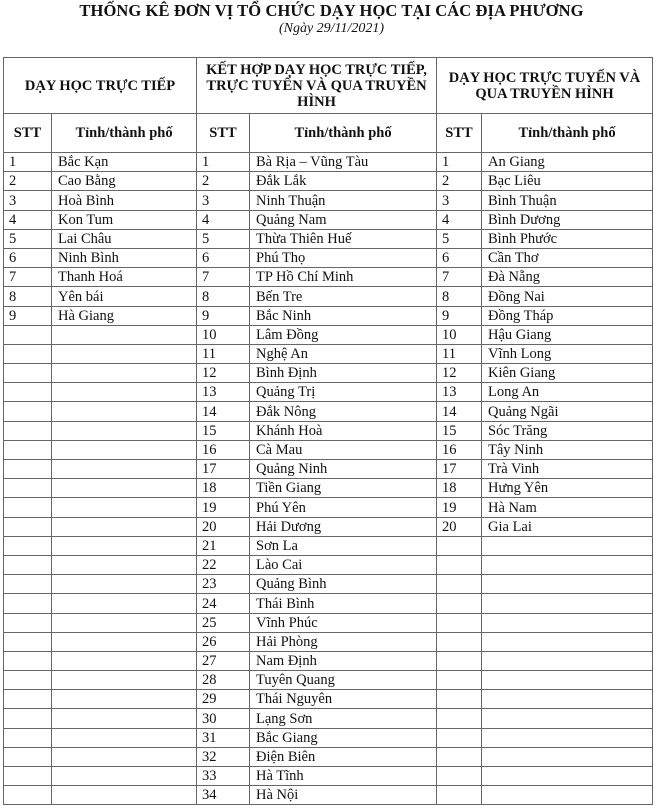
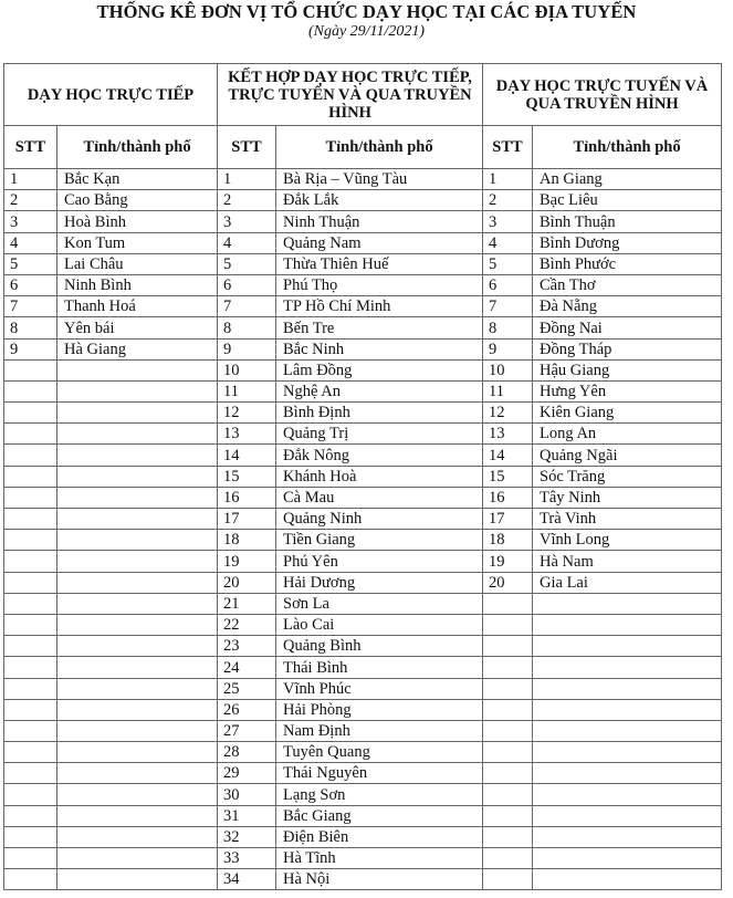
- THỐNG KÊ ĐƠN VỊ TỔ CHỨC DẠY HỌC TẠI CÁC ĐỊA PHƯƠNG
+ THỐNG KÊ ĐƠN VỊ TỔ CHỨC DẠY HỌC TẠI CÁC ĐỊA TUYẾN
  (Ngày 29/11/2021)
  DẠY HỌC TRỰC TIẾP	KẾT HỢP DẠY HỌC TRỰC TIẾP, TRỰC TUYẾN VÀ QUA TRUYỀN HÌNH	DẠY HỌC TRỰC TUYẾN VÀ QUA TRUYỀN HÌNH
  STT	Tỉnh/thành phố	STT	Tỉnh/thành phố	STT	Tỉnh/thành phố
  1	Bắc Kạn	1	Bà Rịa – Vũng Tàu	1	An Giang
  2	Cao Bằng	2	Đắk Lắk	2	Bạc Liêu
  3	Hoà Bình	3	Ninh Thuận	3	Bình Thuận
  4	Kon Tum	4	Quảng Nam	4	Bình Dương
  5	Lai Châu	5	Thừa Thiên Huế	5	Bình Phước
  6	Ninh Bình	6	Phú Thọ	6	Cần Thơ
  7	Thanh Hoá	7	TP Hồ Chí Minh	7	Đà Nẵng
  8	Yên bái	8	Bến Tre	8	Đồng Nai
  9	Hà Giang	9	Bắc Ninh	9	Đồng Tháp
  		10	Lâm Đồng	10	Hậu Giang
- 		11	Nghệ An	11	Vĩnh Long
+ 		11	Nghệ An	11	Hưng Yên
  		12	Bình Định	12	Kiên Giang
  		13	Quảng Trị	13	Long An
  		14	Đắk Nông	14	Quảng Ngãi
  		15	Khánh Hoà	15	Sóc Trăng
  		16	Cà Mau	16	Tây Ninh
  		17	Quảng Ninh	17	Trà Vinh
- 		18	Tiền Giang	18	Hưng Yên
+ 		18	Tiền Giang	18	Vĩnh Long
  		19	Phú Yên	19	Hà Nam
  		20	Hải Dương	20	Gia Lai
  		21	Sơn La
  		22	Lào Cai
  		23	Quảng Bình
  		24	Thái Bình
  		25	Vĩnh Phúc
  		26	Hải Phòng
  		27	Nam Định
  		28	Tuyên Quang
  		29	Thái Nguyên
  		30	Lạng Sơn
  		31	Bắc Giang
  		32	Điện Biên
  		33	Hà Tĩnh
  		34	Hà Nội
